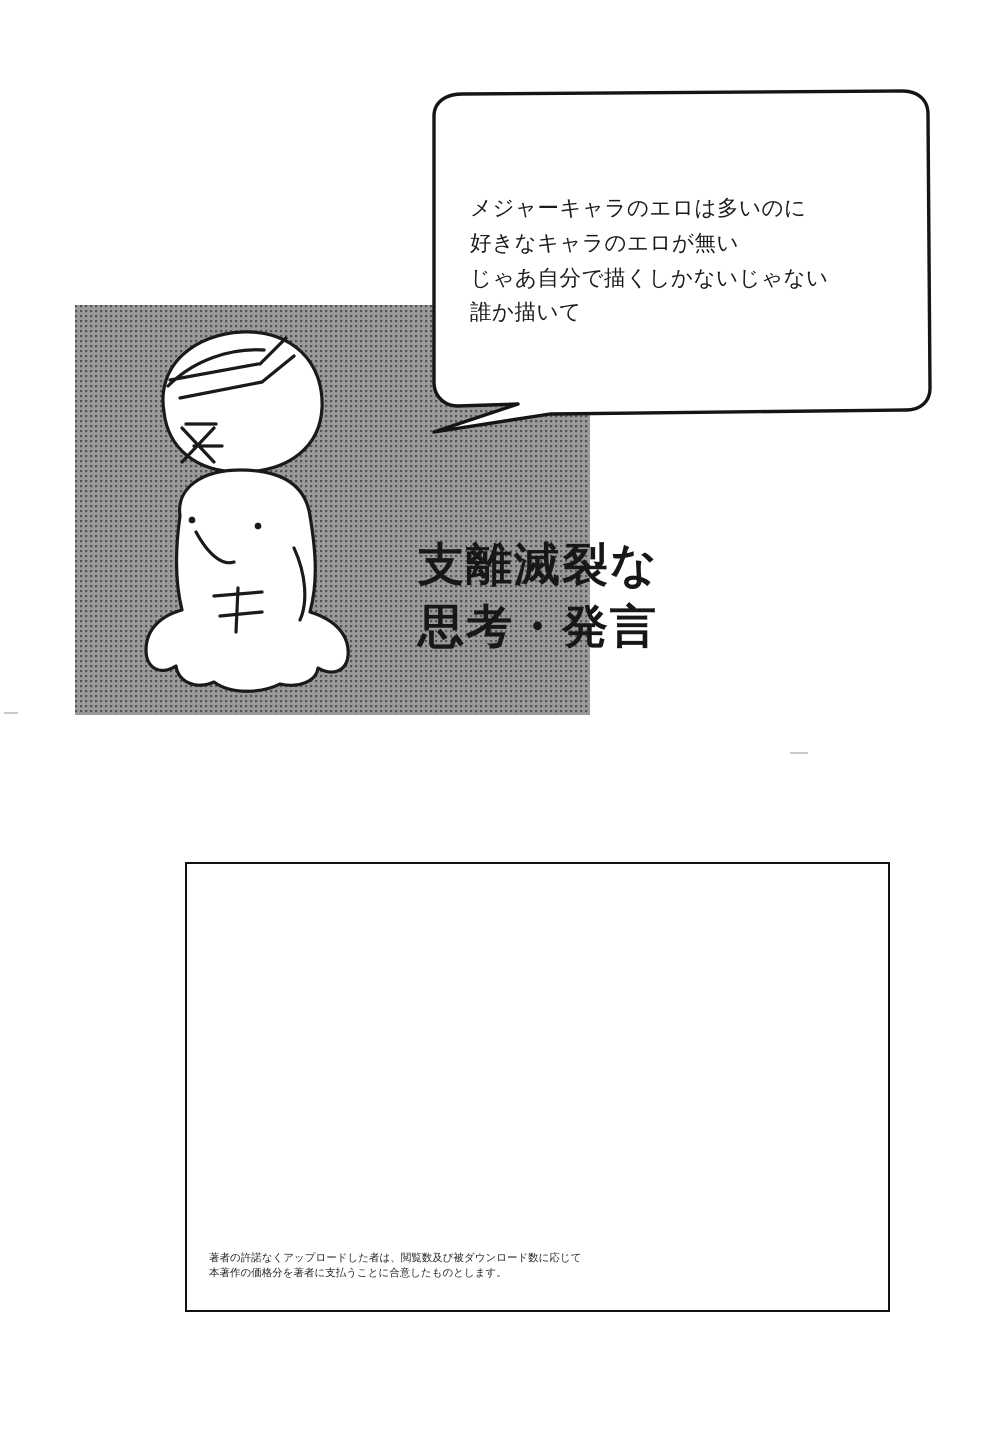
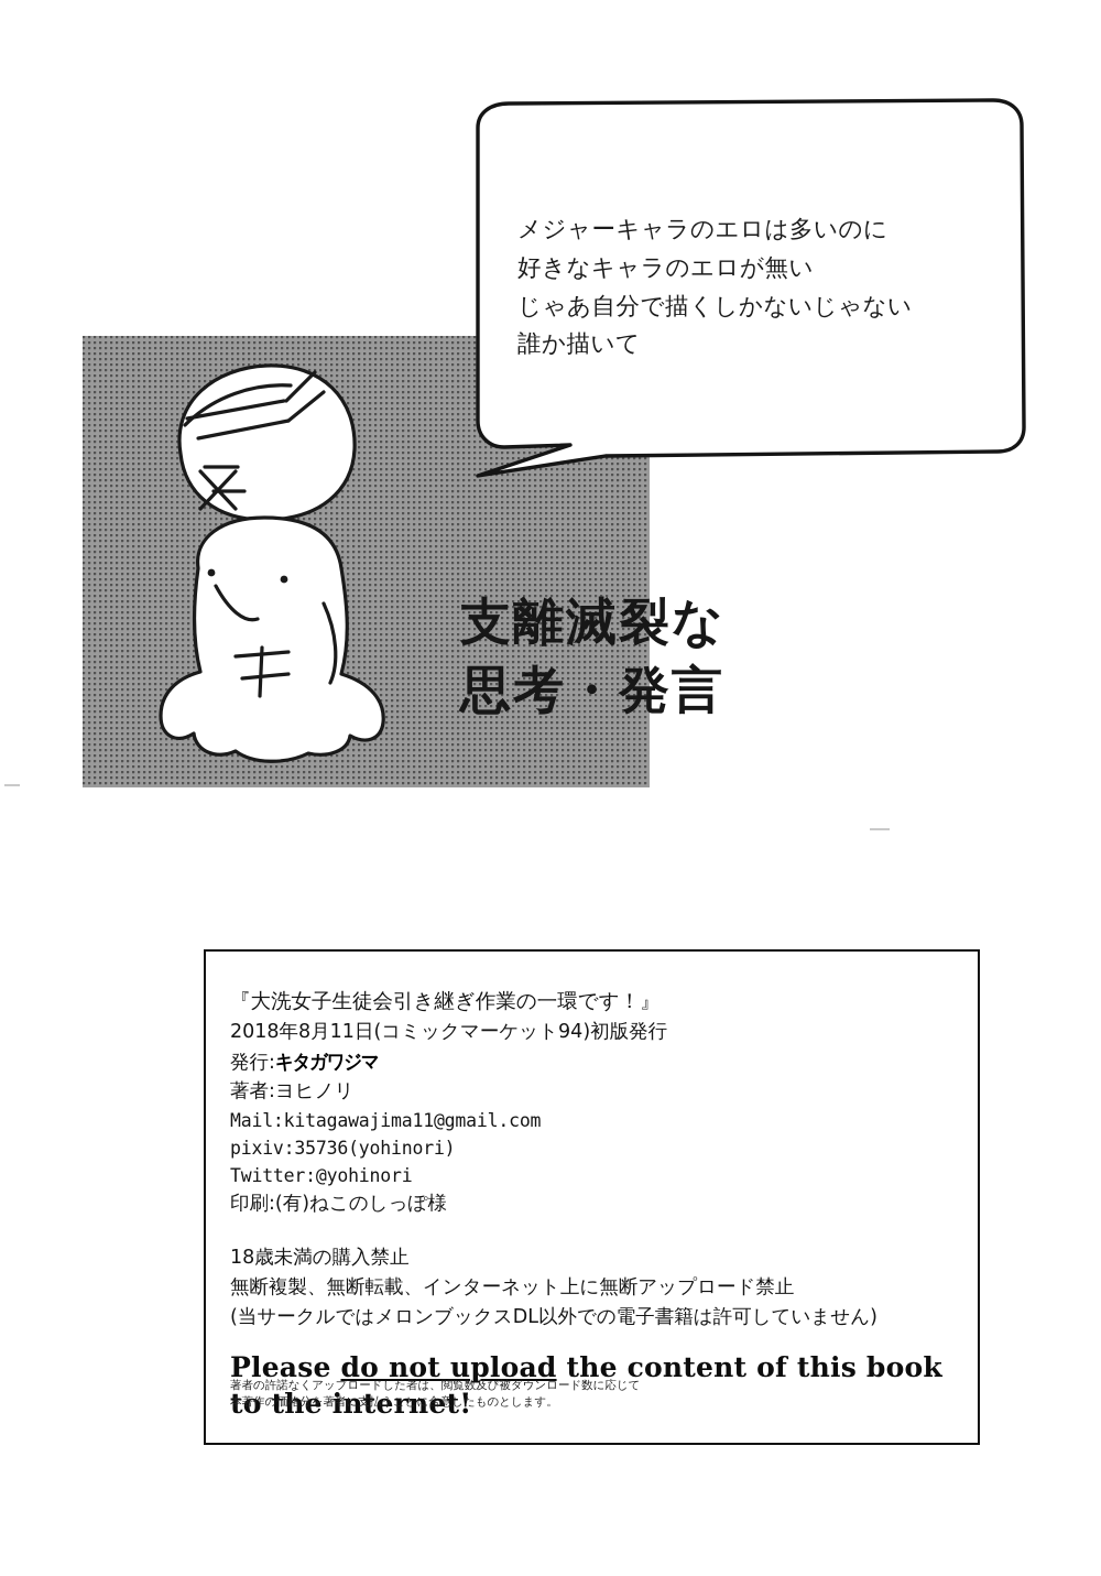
  メジャーキャラのエロは多いのに
  好きなキャラのエロが無い
  じゃあ自分で描くしかないじゃない
  誰か描いて
  支離滅裂な
  思考・発言
+ 『大洗女子生徒会引き継ぎ作業の一環です！』
+ 2018年8月11日(コミックマーケット94)初版発行
+ 発行:
+ キタガワジマ
+ 著者:ヨヒノリ
+ Mail:kitagawajima11@gmail.com
+ pixiv:35736(yohinori)
+ Twitter:@yohinori
+ 印刷:(有)ねこのしっぽ様
+ 18歳未満の購入禁止
+ 無断複製、無断転載、インターネット上に無断アップロード禁止
+ (当サークルではメロンブックスDL以外での電子書籍は許可していません)
+ Please do not upload the content of this book to the internet!
  著者の許諾なくアップロードした者は、閲覧数及び被ダウンロード数に応じて
  本著作の価格分を著者に支払うことに合意したものとします。
